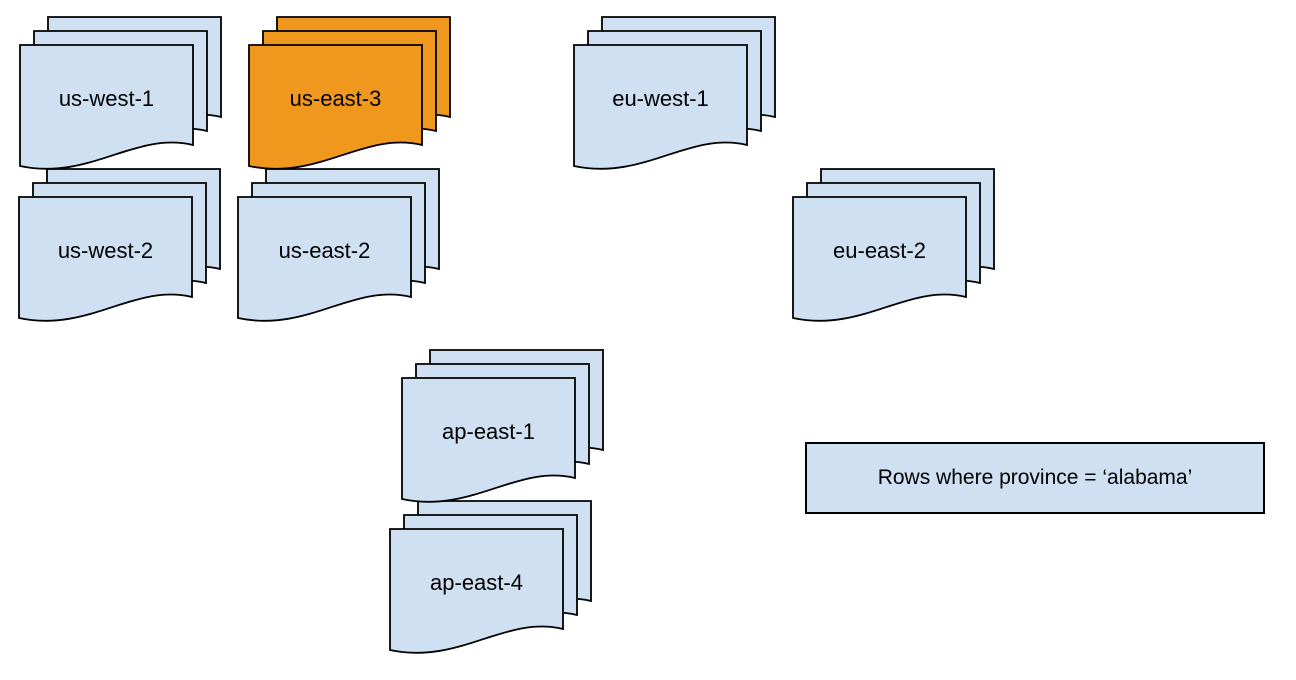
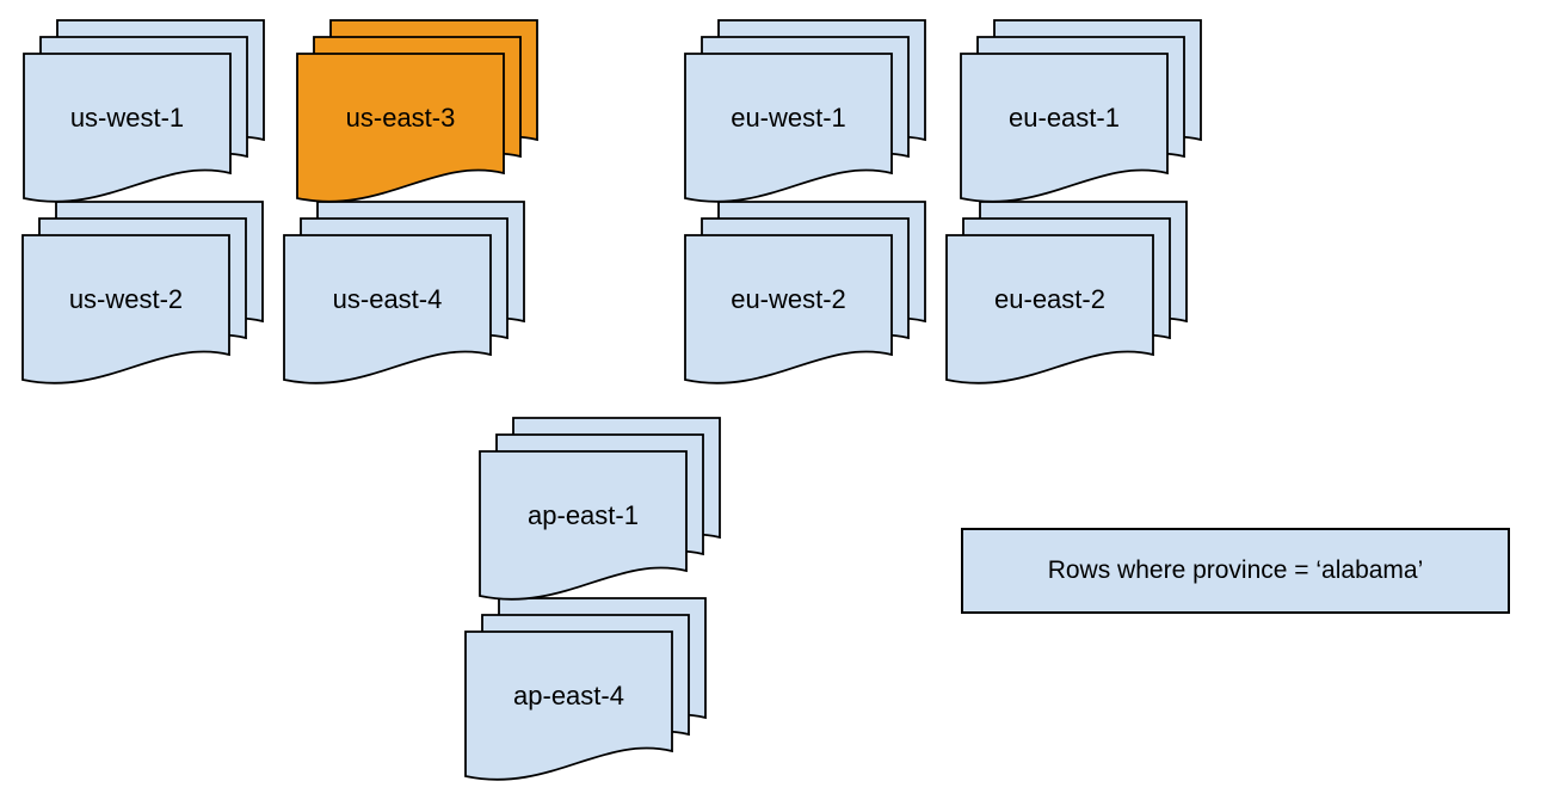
  us-west-1
  us-east-3
  eu-west-1
+ eu-east-1
  us-west-2
- us-east-2
+ us-east-4
+ eu-west-2
  eu-east-2
  ap-east-1
  ap-east-4
  Rows where province = ‘alabama’
